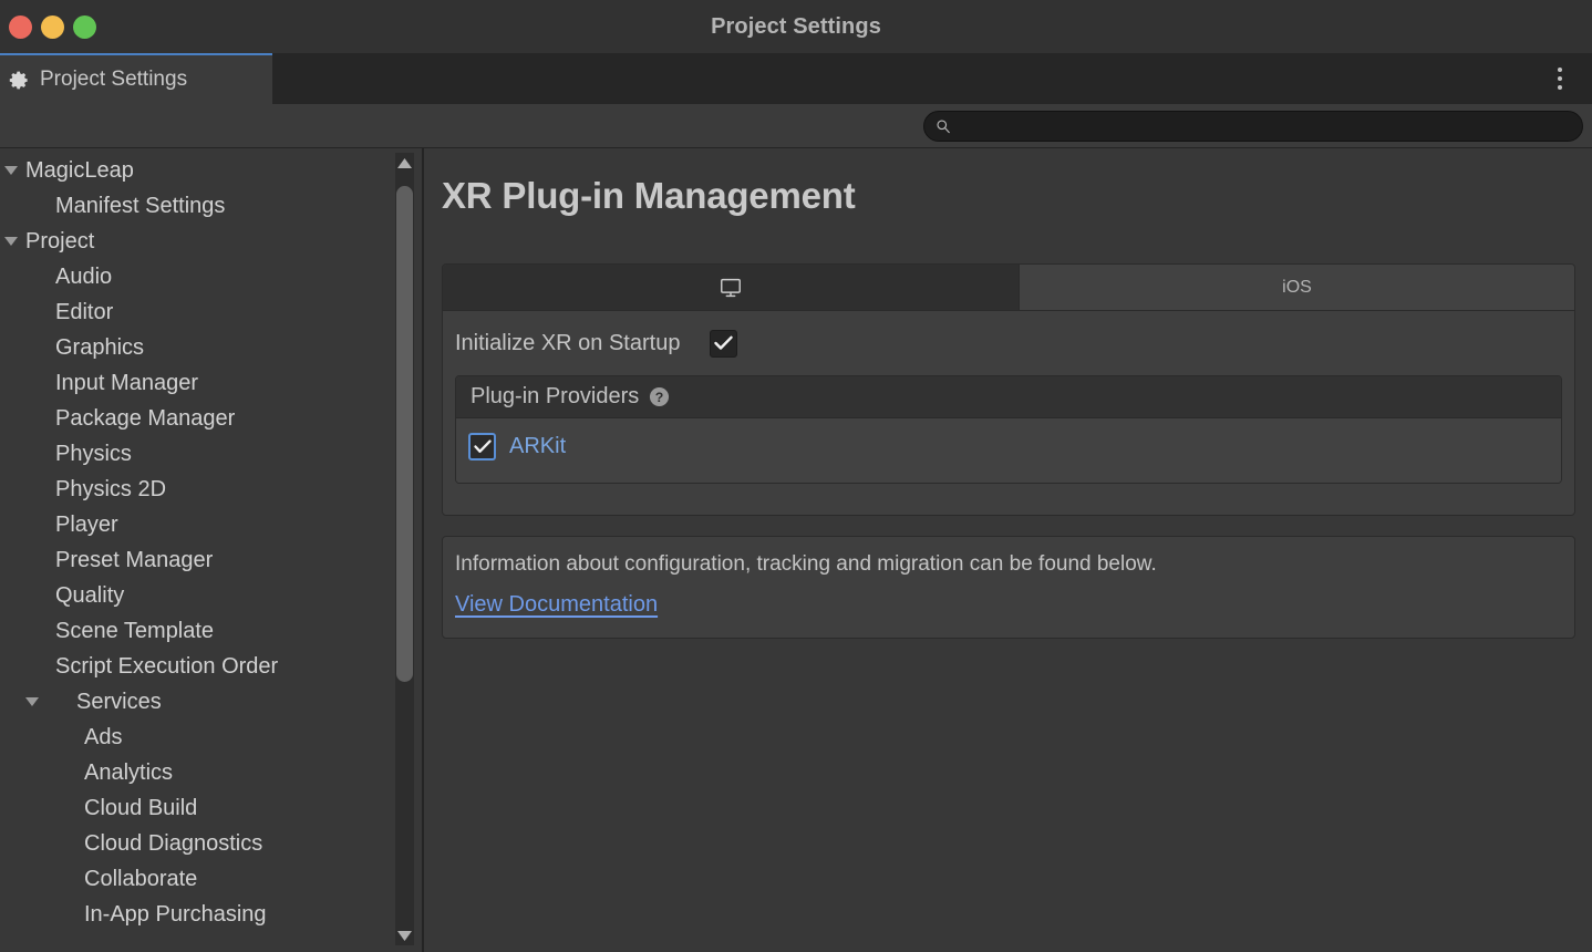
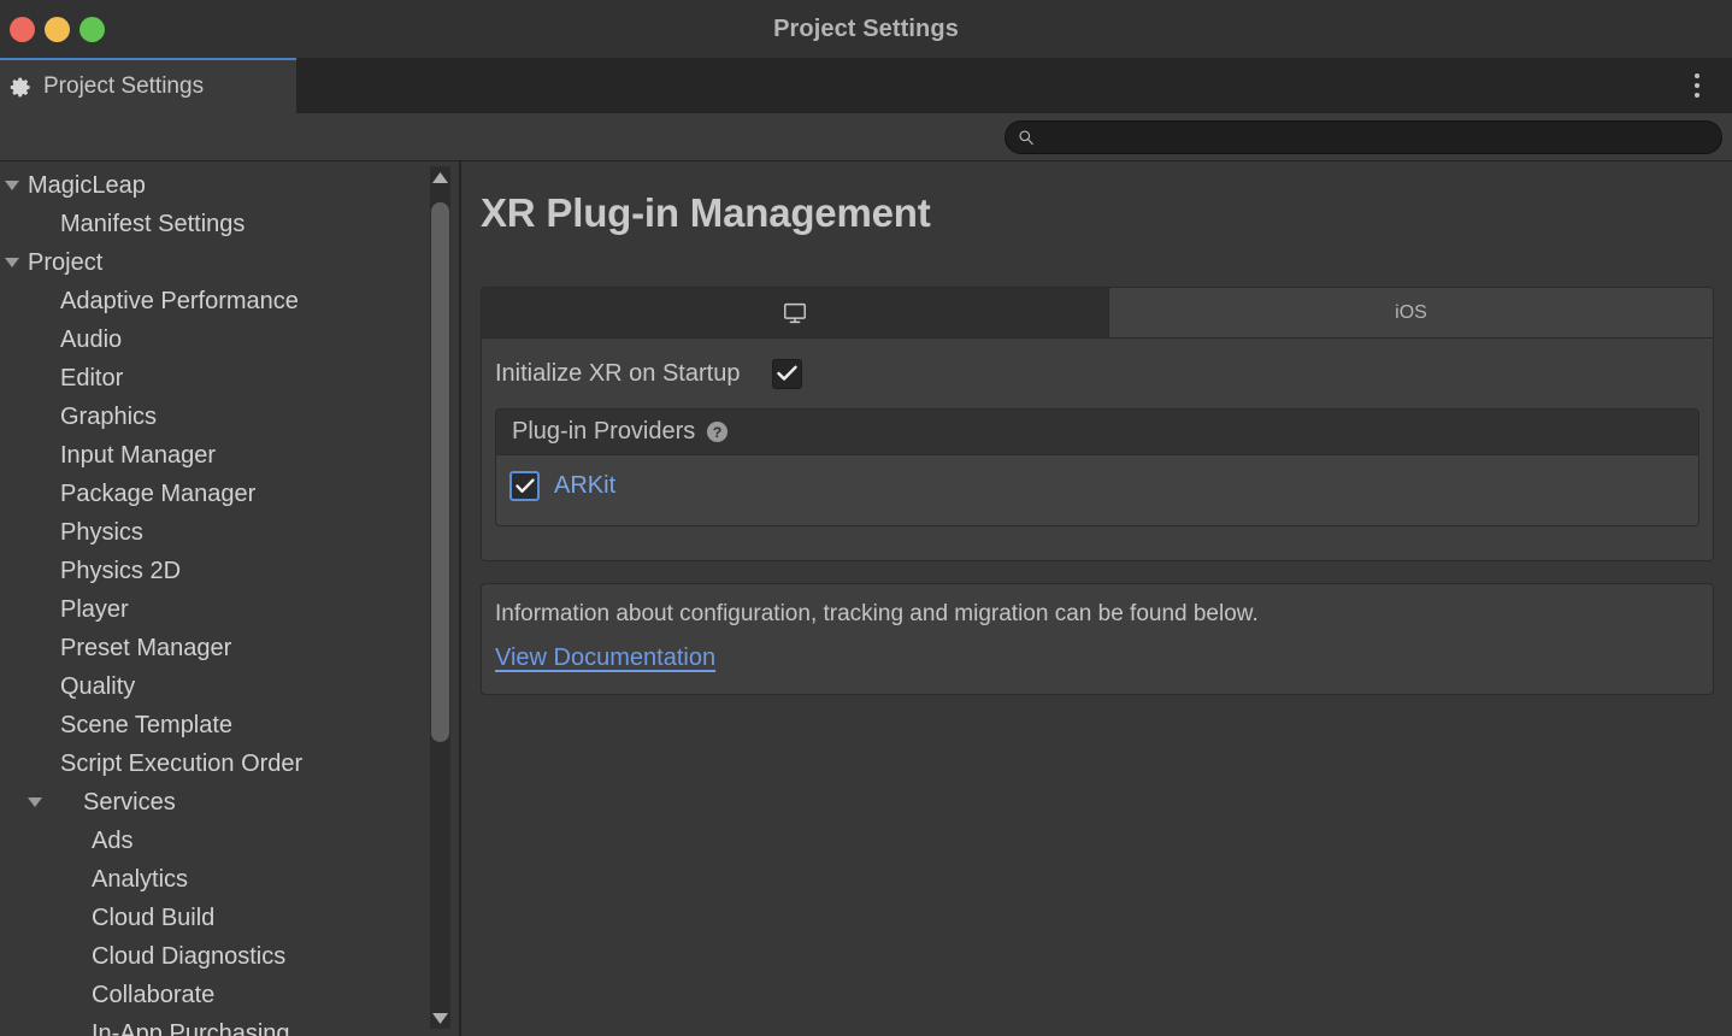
  Project Settings
  Project Settings
  MagicLeap
  Manifest Settings
  Project
+ Adaptive Performance
  Audio
  Editor
  Graphics
  Input Manager
  Package Manager
  Physics
  Physics 2D
  Player
  Preset Manager
  Quality
  Scene Template
  Script Execution Order
  Services
  Ads
  Analytics
  Cloud Build
  Cloud Diagnostics
  Collaborate
  In-App Purchasing
  XR Plug-in Management
  iOS
  Initialize XR on Startup
  Plug-in Providers
  ?
  ARKit
  Information about configuration, tracking and migration can be found below.
  View Documentation
